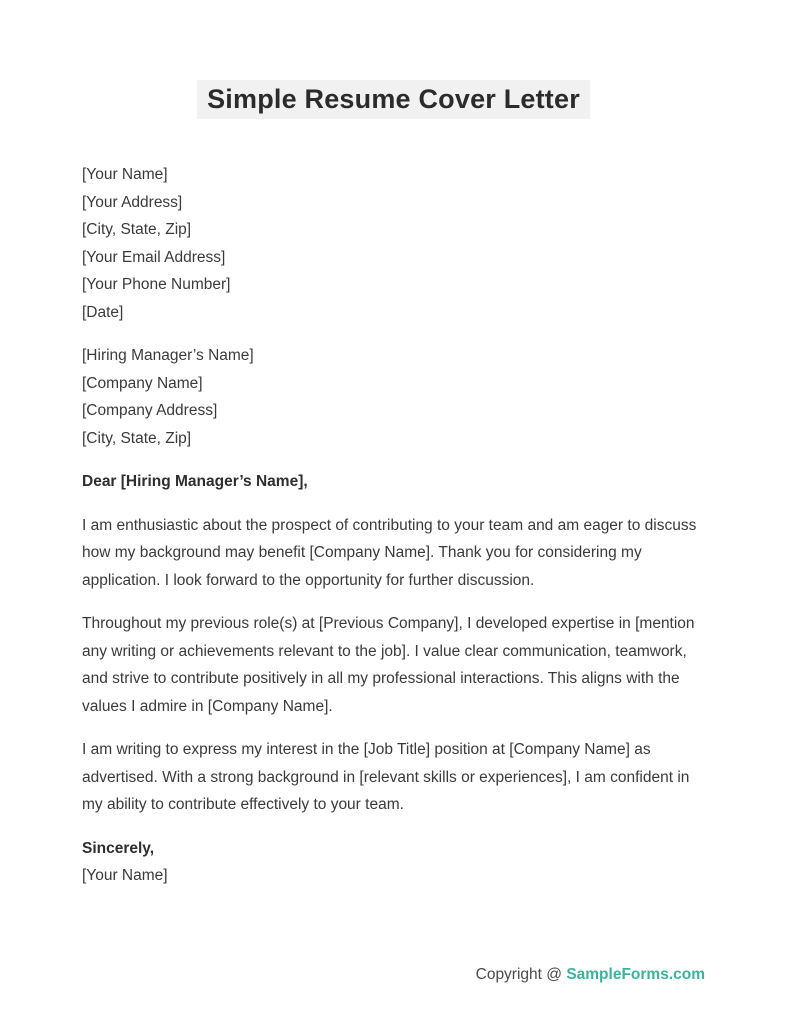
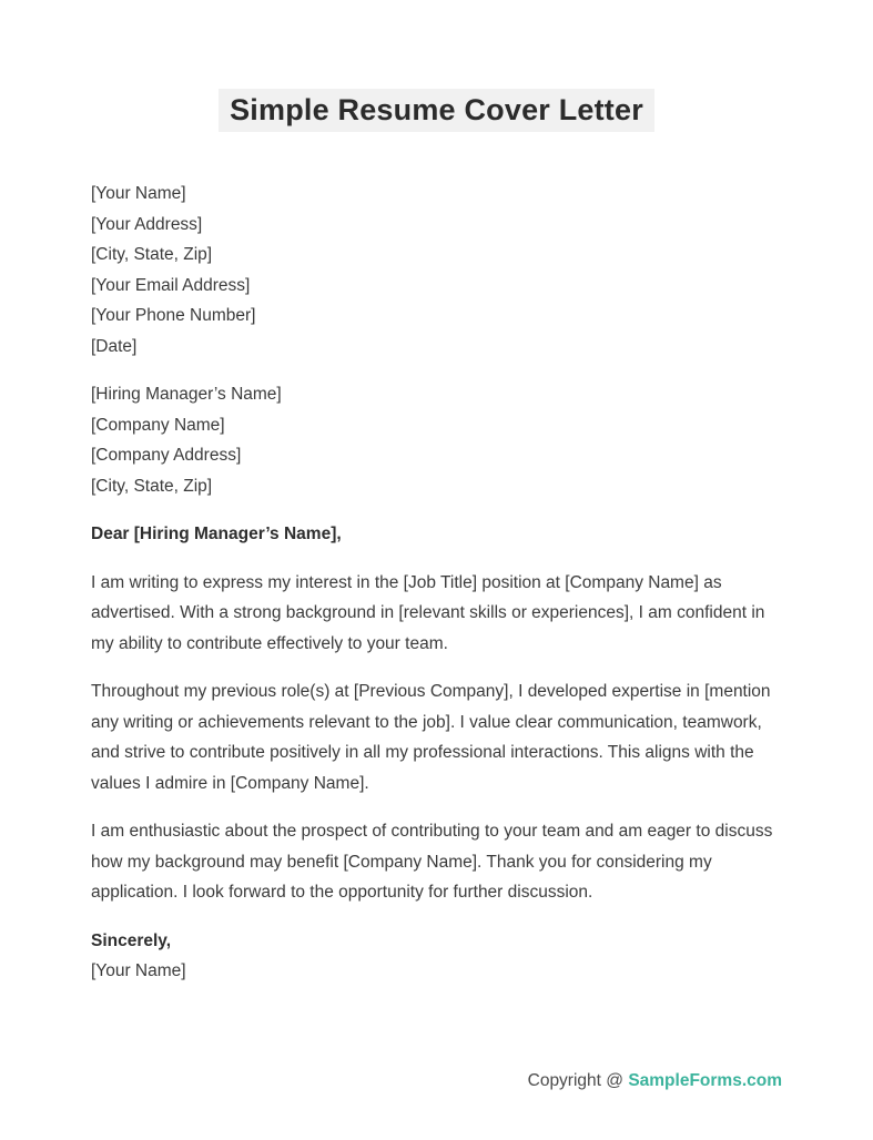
  Simple Resume Cover Letter
  [Your Name]
  [Your Address]
  [City, State, Zip]
  [Your Email Address]
  [Your Phone Number]
  [Date]
  [Hiring Manager’s Name]
  [Company Name]
  [Company Address]
  [City, State, Zip]
  Dear [Hiring Manager’s Name],
- I am enthusiastic about the prospect of contributing to your team and am eager to discuss how my background may benefit [Company Name]. Thank you for considering my application. I look forward to the opportunity for further discussion.
+ I am writing to express my interest in the [Job Title] position at [Company Name] as advertised. With a strong background in [relevant skills or experiences], I am confident in my ability to contribute effectively to your team.
  Throughout my previous role(s) at [Previous Company], I developed expertise in [mention any writing or achievements relevant to the job]. I value clear communication, teamwork, and strive to contribute positively in all my professional interactions. This aligns with the values I admire in [Company Name].
- I am writing to express my interest in the [Job Title] position at [Company Name] as advertised. With a strong background in [relevant skills or experiences], I am confident in my ability to contribute effectively to your team.
+ I am enthusiastic about the prospect of contributing to your team and am eager to discuss how my background may benefit [Company Name]. Thank you for considering my application. I look forward to the opportunity for further discussion.
  Sincerely,
  [Your Name]
  Copyright @ SampleForms.com
